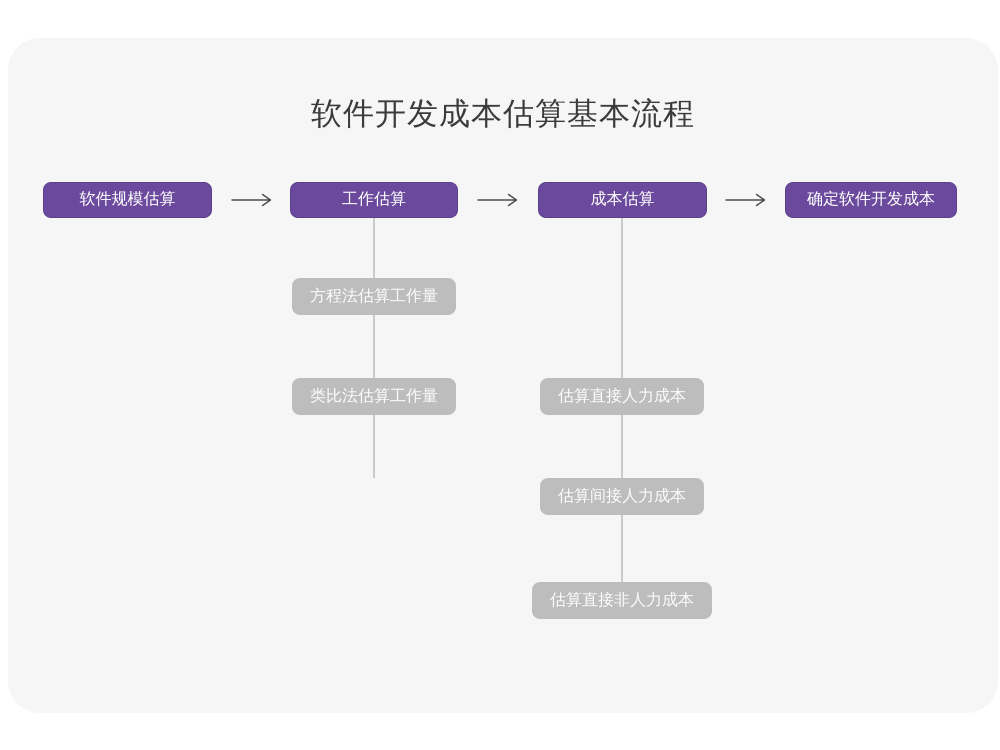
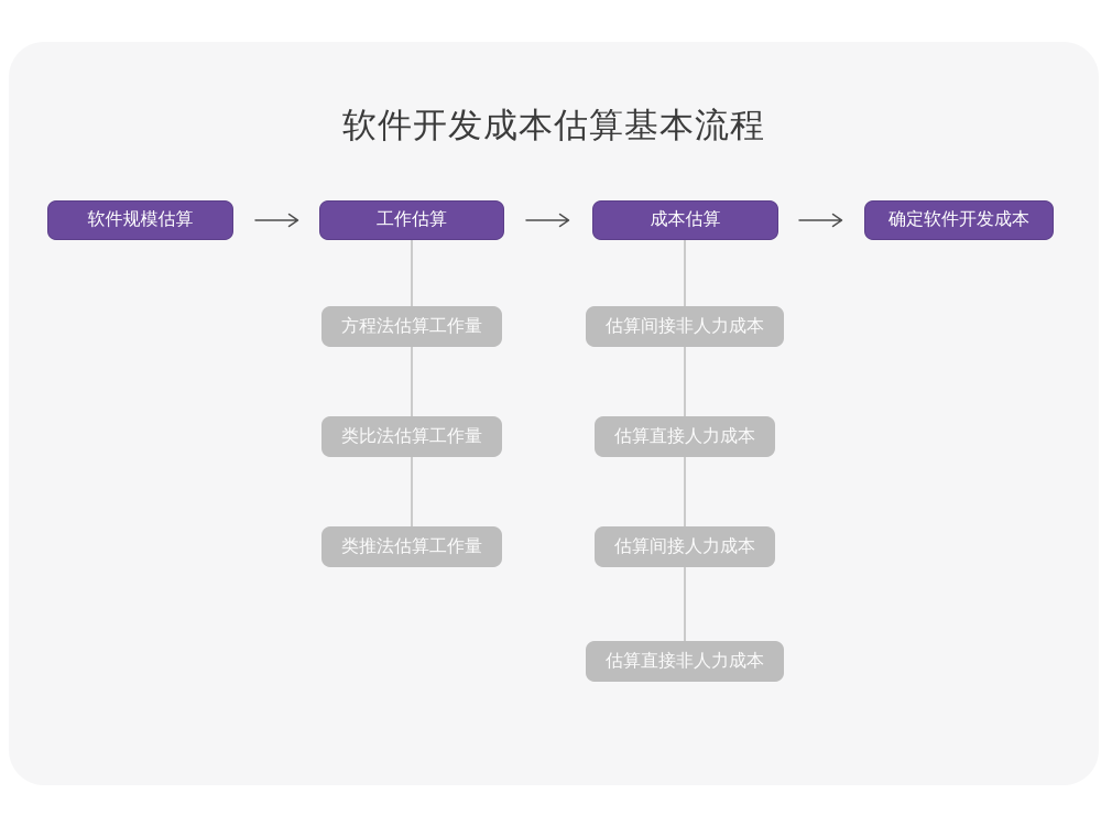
  软件开发成本估算基本流程
  软件规模估算
  工作估算
  成本估算
  确定软件开发成本
  方程法估算工作量
  类比法估算工作量
+ 类推法估算工作量
+ 估算间接非人力成本
  估算直接人力成本
  估算间接人力成本
  估算直接非人力成本
